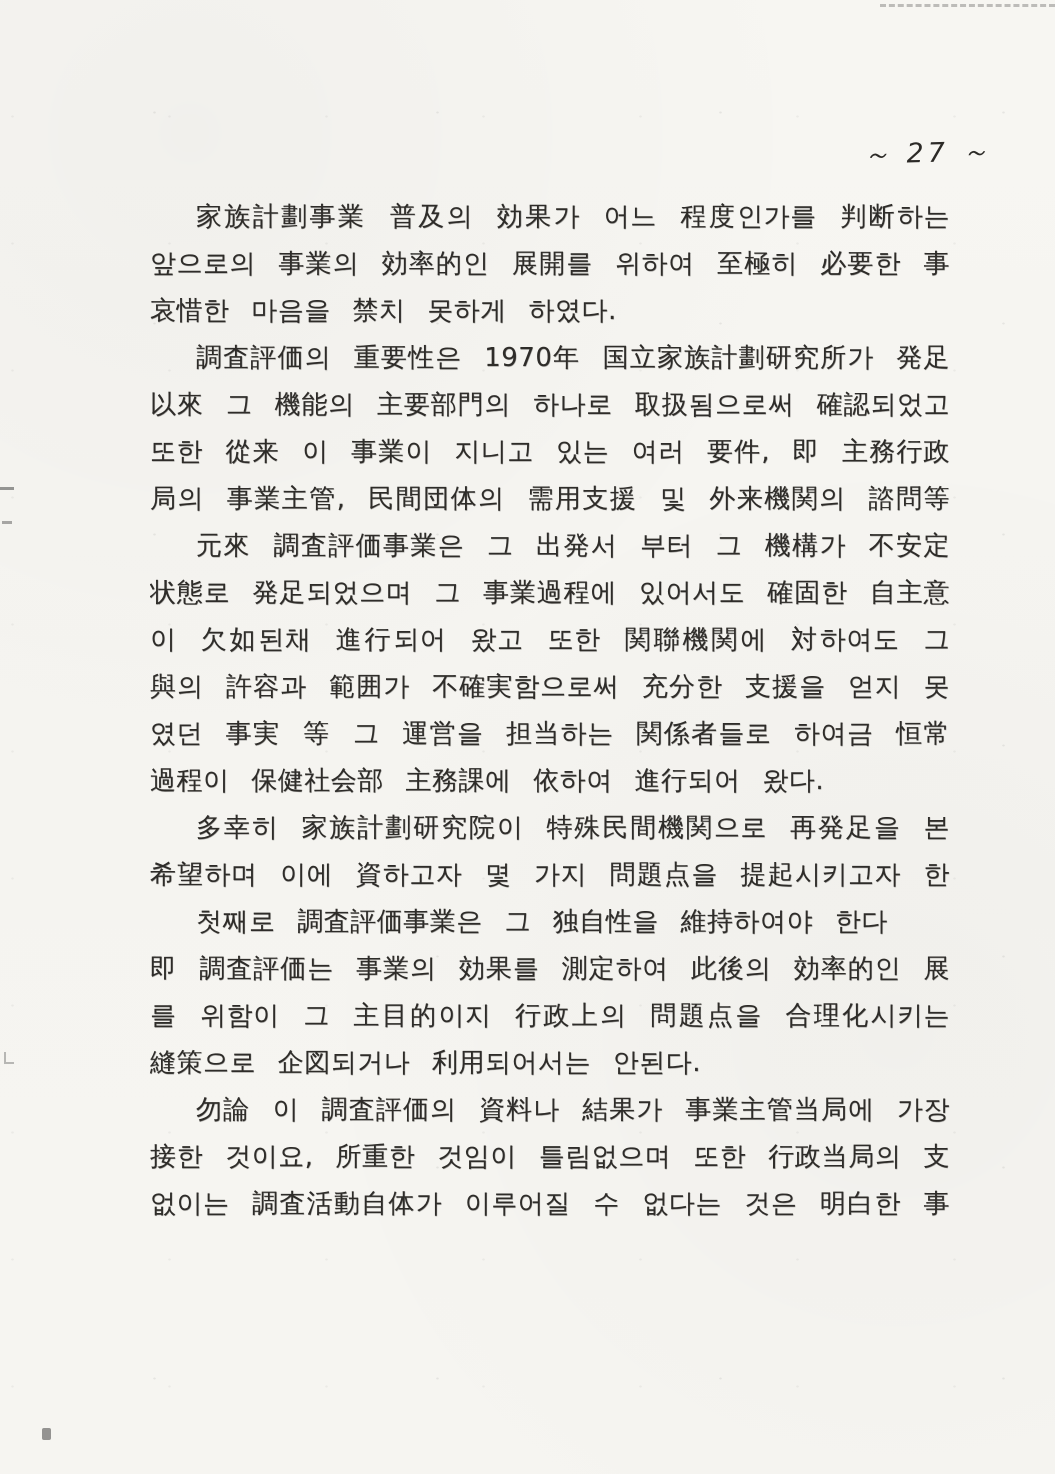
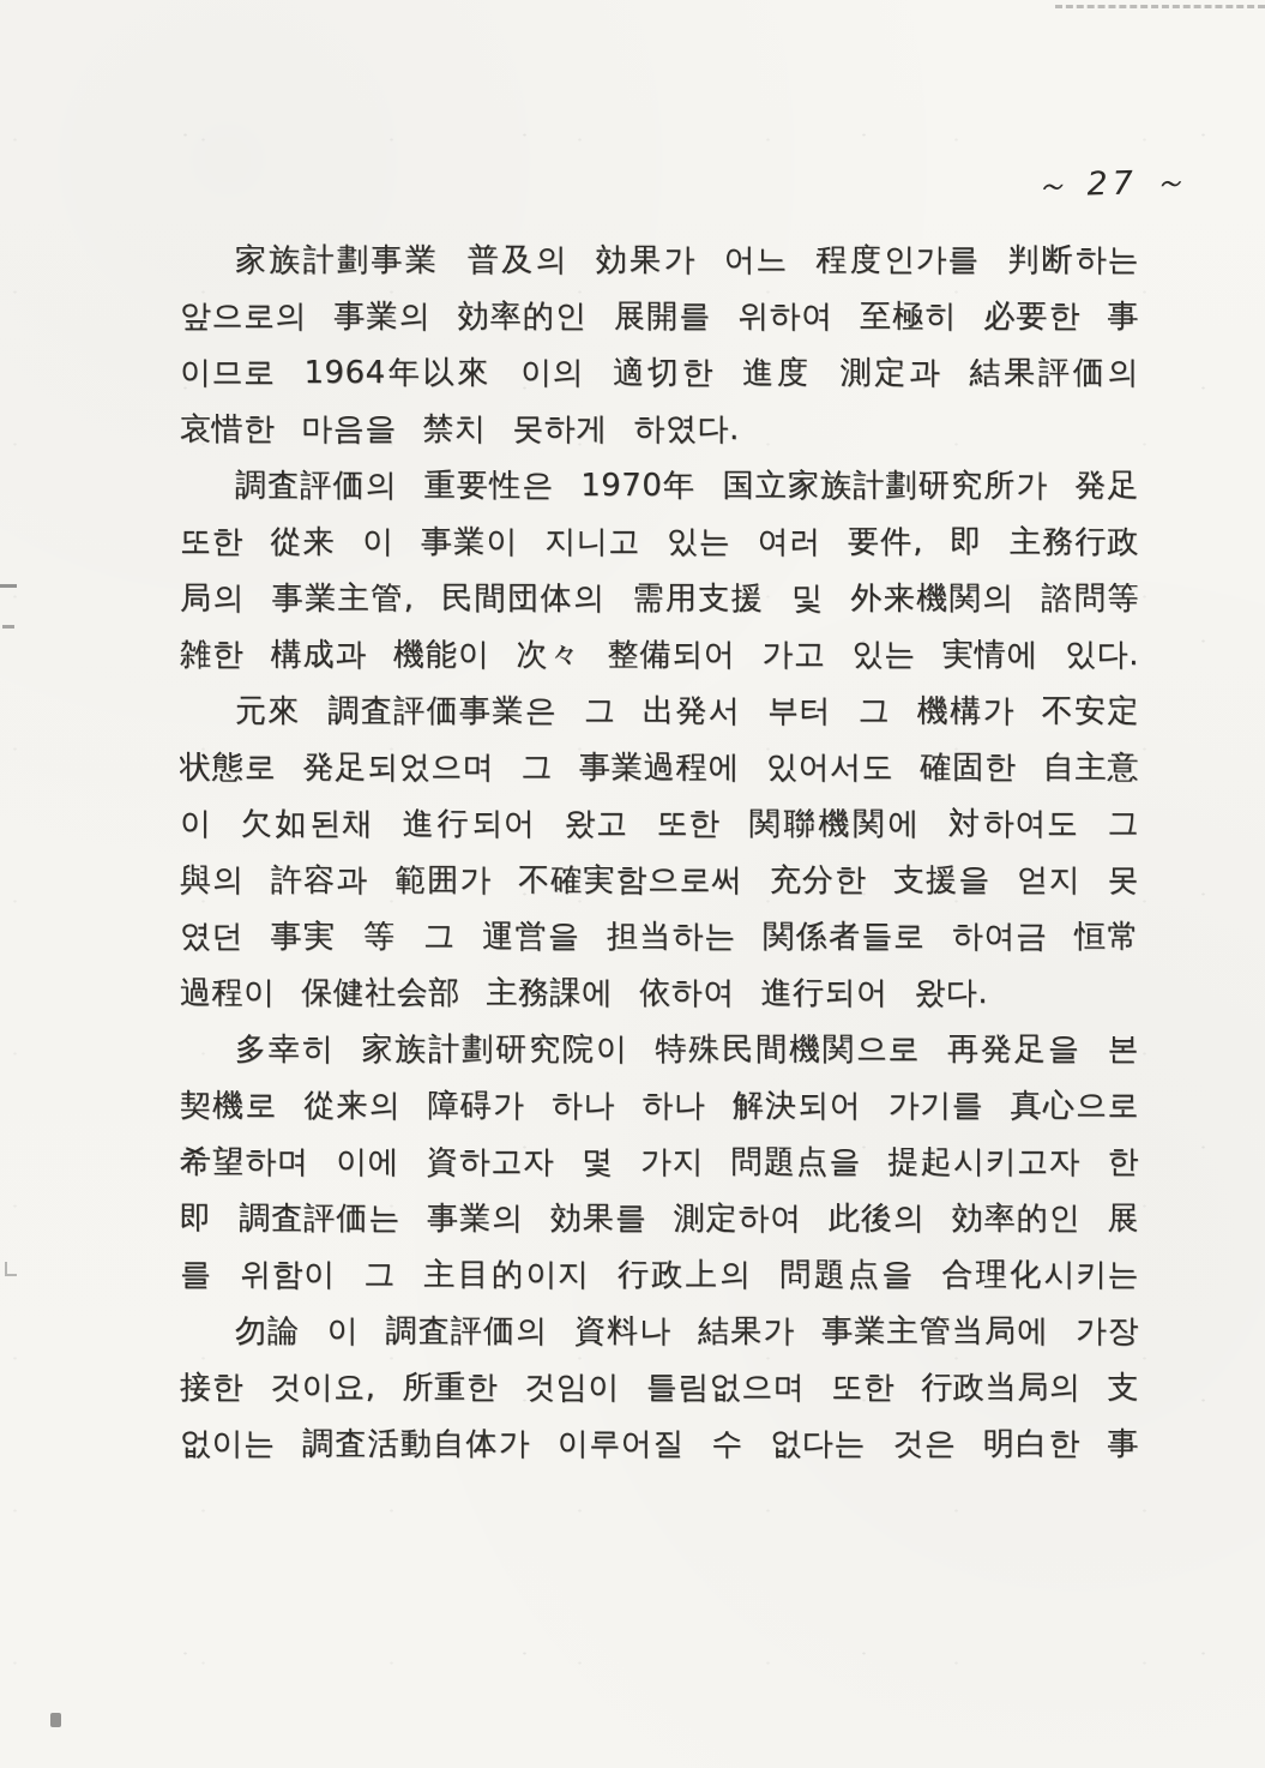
  家族計劃事業 普及의 効果가 어느 程度인가를 判断하는
  앞으로의 事業의 効率的인 展開를 위하여 至極히 必要한 事
+ 이므로 1964年以來 이의 適切한 進度 測定과 結果評価의
  哀惜한 마음을 禁치 못하게 하였다.
  調査評価의 重要性은 1970年 国立家族計劃研究所가 発足
- 以來 그 機能의 主要部門의 하나로 取扱됨으로써 確認되었고
  또한 從来 이 事業이 지니고 있는 여러 要件, 即 主務行政
  局의 事業主管, 民間団体의 需用支援 및 外来機関의 諮問等
+ 雑한 構成과 機能이 次々 整備되어 가고 있는 実情에 있다.
  元來 調査評価事業은 그 出発서 부터 그 機構가 不安定
  状態로 発足되었으며 그 事業過程에 있어서도 確固한 自主意
  이 欠如된채 進行되어 왔고 또한 関聯機関에 対하여도 그
  與의 許容과 範囲가 不確実함으로써 充分한 支援을 얻지 못
  였던 事実 等 그 運営을 担当하는 関係者들로 하여금 恒常
  過程이 保健社会部 主務課에 依하여 進行되어 왔다.
  多幸히 家族計劃研究院이 特殊民間機関으로 再発足을 본
+ 契機로 從来의 障碍가 하나 하나 解決되어 가기를 真心으로
  希望하며 이에 資하고자 몇 가지 問題点을 提起시키고자 한
- 첫째로 調査評価事業은 그 独自性을 維持하여야 한다
  即 調査評価는 事業의 効果를 測定하여 此後의 効率的인 展
  를 위함이 그 主目的이지 行政上의 問題点을 合理化시키는
- 縫策으로 企図되거나 利用되어서는 안된다.
  勿論 이 調査評価의 資料나 結果가 事業主管当局에 가장
  接한 것이요, 所重한 것임이 틀림없으며 또한 行政当局의 支
  없이는 調査活動自体가 이루어질 수 없다는 것은 明白한 事
